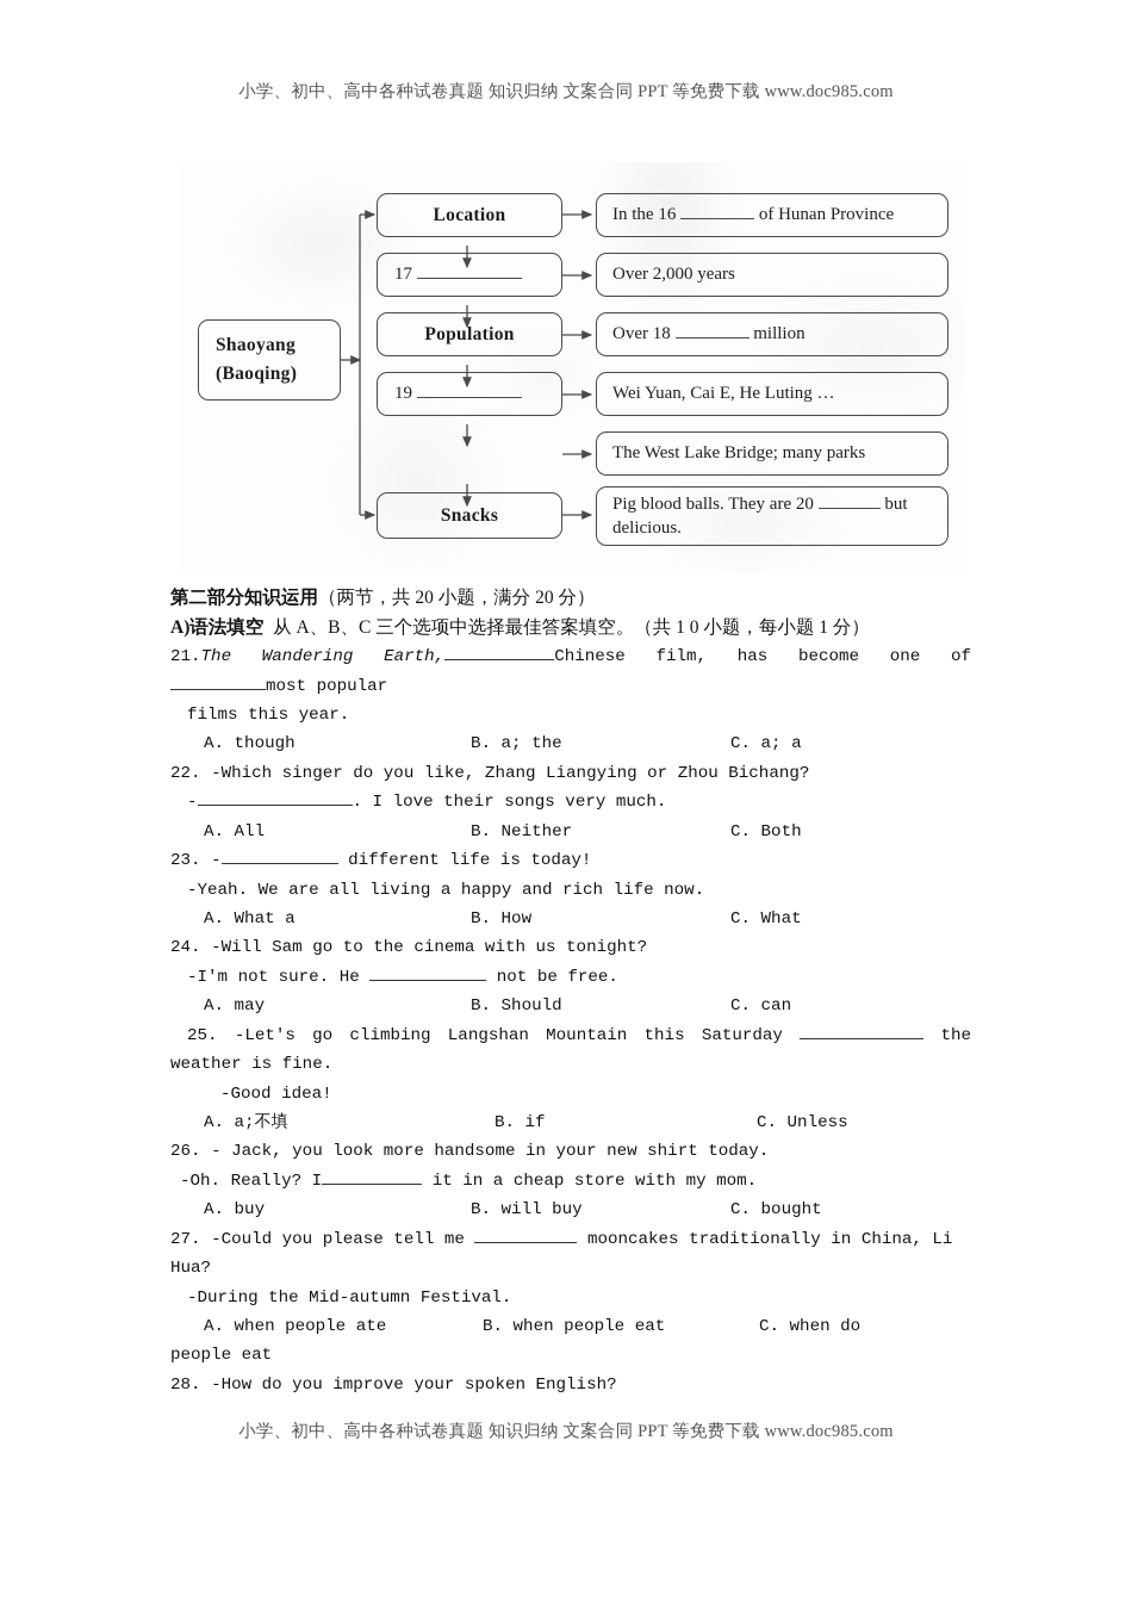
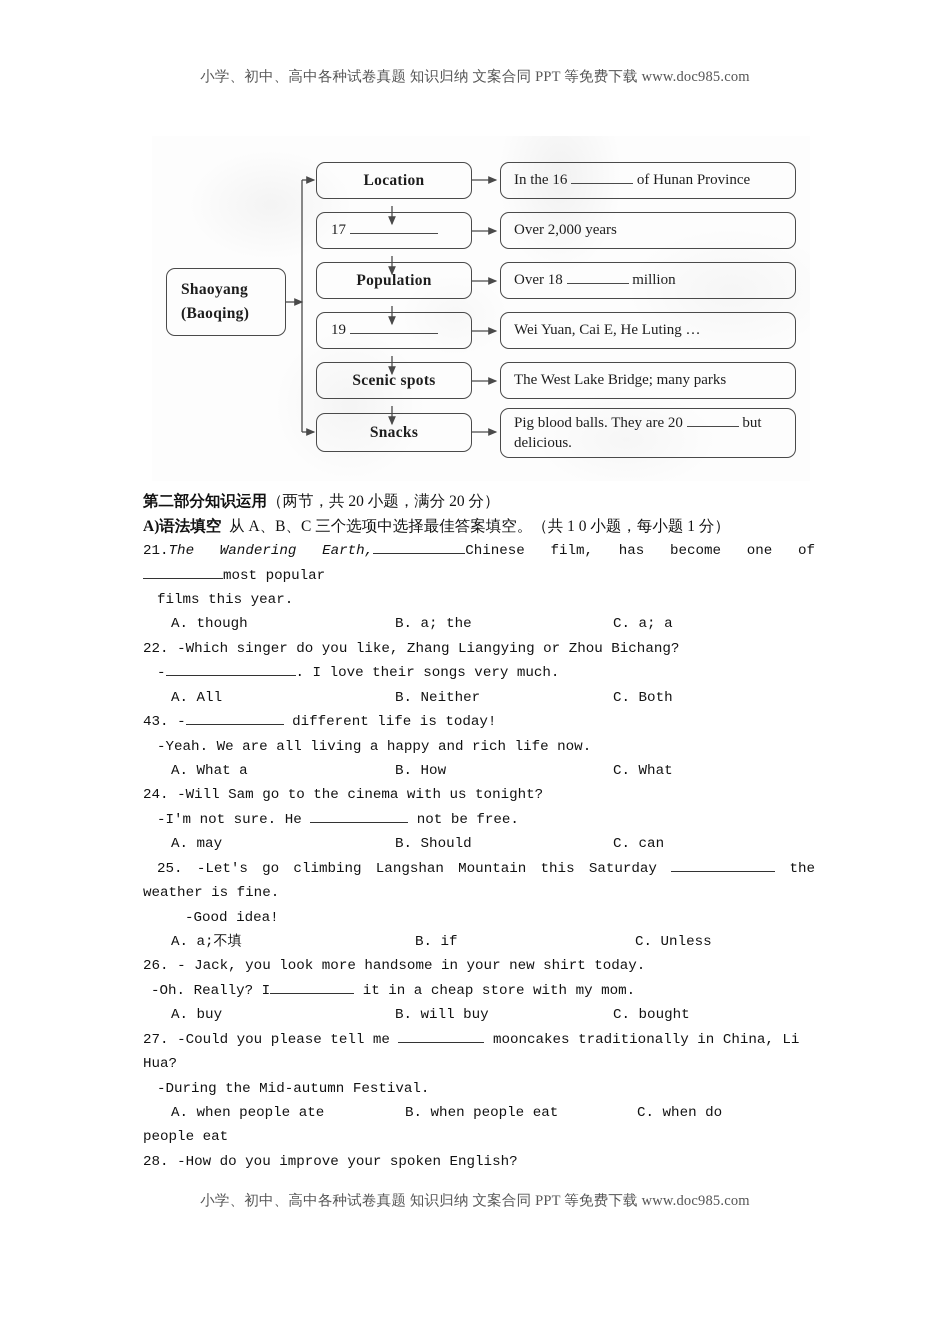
  小学、初中、高中各种试卷真题 知识归纳 文案合同 PPT 等免费下载 www.doc985.com
  Shaoyang
  (Baoqing)
  Location
  17
  Population
  19
+ Scenic spots
  Snacks
  In the 16 of Hunan Province
  Over 2,000 years
  Over 18 million
  Wei Yuan, Cai E, He Luting …
  The West Lake Bridge; many parks
  Pig blood balls. They are 20 but delicious.
  第二部分知识运用（两节，共 20 小题，满分 20 分）
  A)语法填空 从 A、B、C 三个选项中选择最佳答案填空。（共 1 0 小题，每小题 1 分）
  21.The Wandering Earth, Chinese film, has become one of
  most popular
  films this year.
  A. though
  B. a; the
  C. a; a
  22. -Which singer do you like, Zhang Liangying or Zhou Bichang?
  - . I love their songs very much.
  A. All
  B. Neither
  C. Both
- 23. - different life is today!
+ 43. - different life is today!
  -Yeah. We are all living a happy and rich life now.
  A. What a
  B. How
  C. What
  24. -Will Sam go to the cinema with us tonight?
  -I'm not sure. He not be free.
  A. may
  B. Should
  C. can
  25. -Let's go climbing Langshan Mountain this Saturday the
  weather is fine.
  -Good idea!
  A. a;不填
  B. if
  C. Unless
  26. - Jack, you look more handsome in your new shirt today.
  -Oh. Really? I it in a cheap store with my mom.
  A. buy
  B. will buy
  C. bought
  27. -Could you please tell me mooncakes traditionally in China, Li
  Hua?
  -During the Mid-autumn Festival.
  A. when people ate
  B. when people eat
  C. when do
  people eat
  28. -How do you improve your spoken English?
  小学、初中、高中各种试卷真题 知识归纳 文案合同 PPT 等免费下载 www.doc985.com
